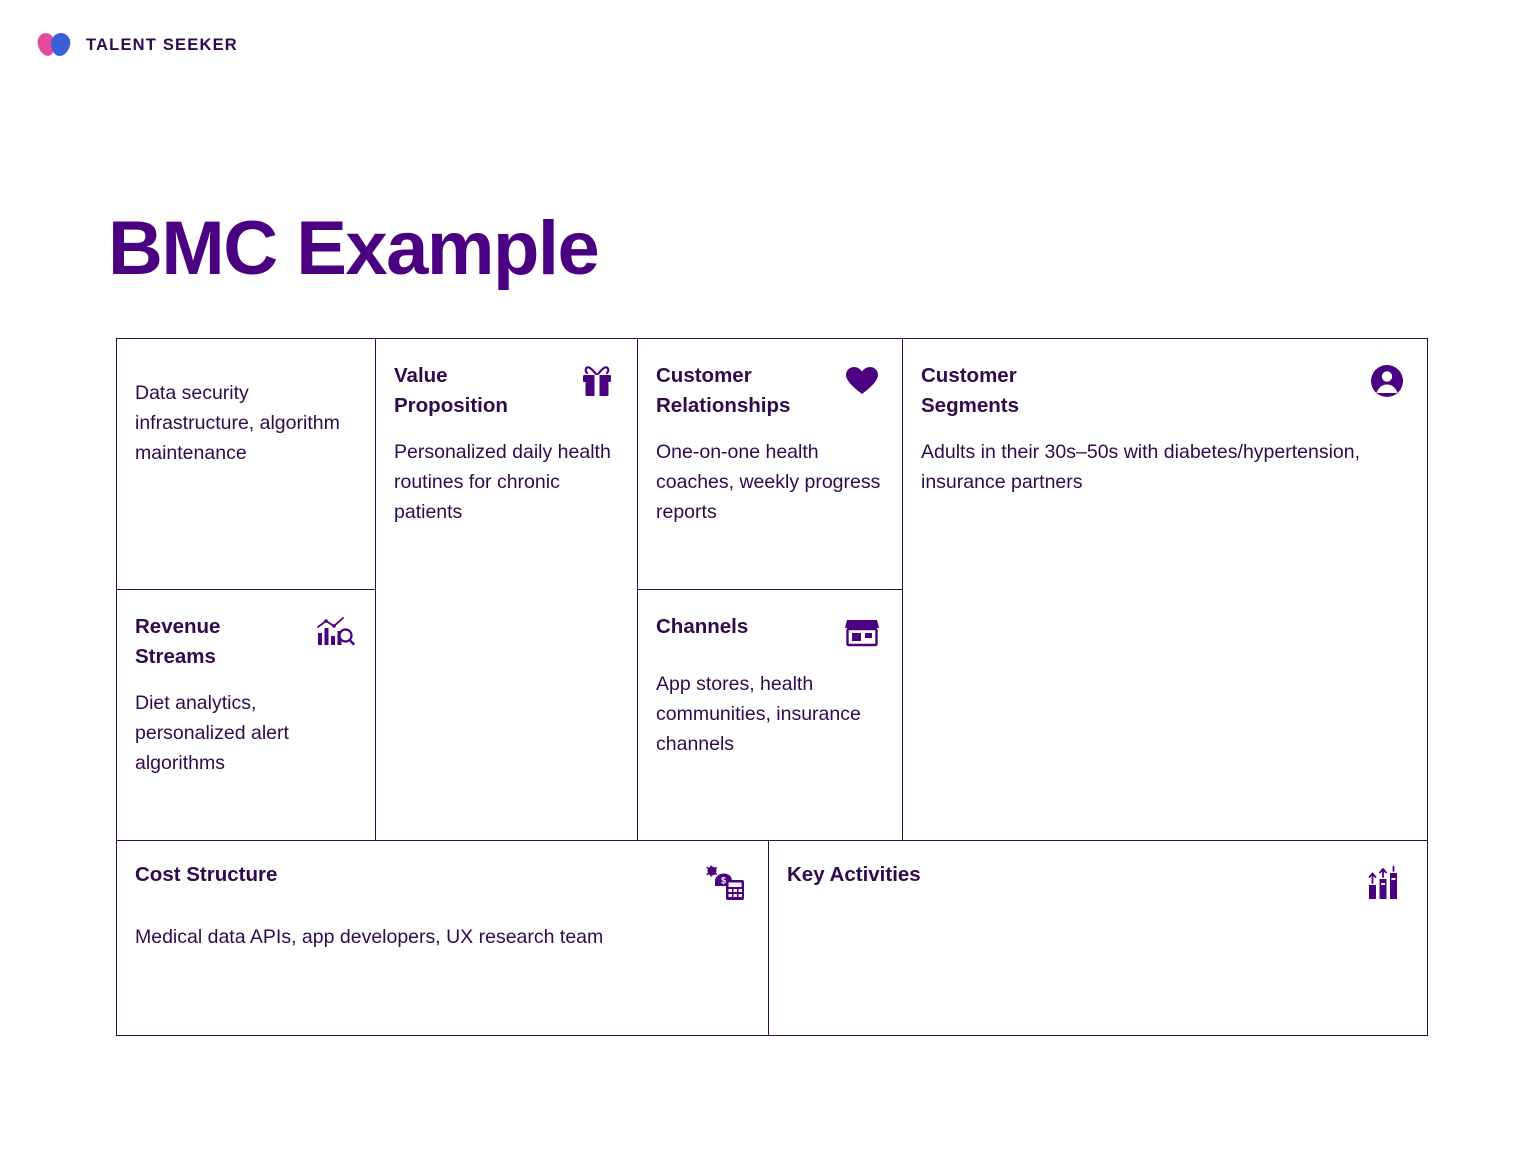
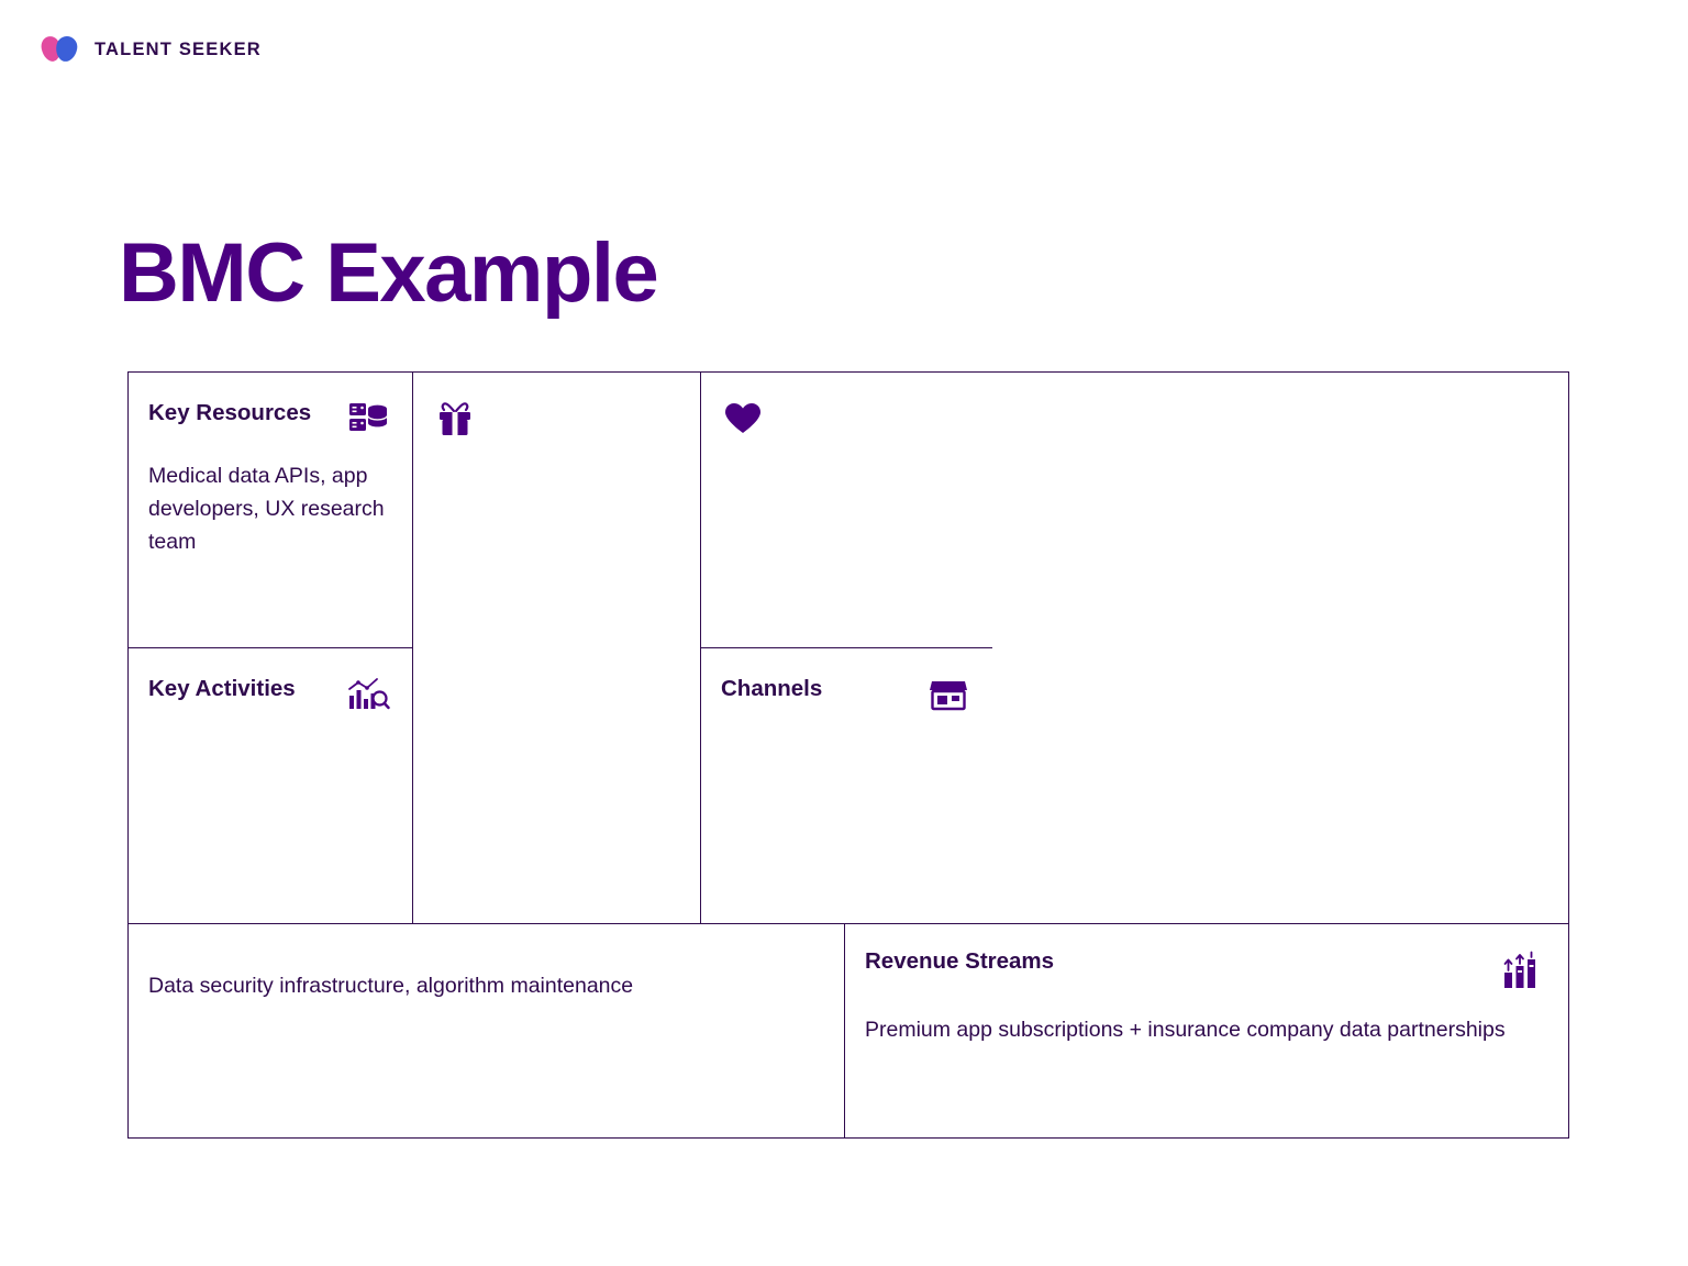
  TALENT SEEKER
  BMC Example
+ Key Resources
- Data security infrastructure, algorithm maintenance
+ Medical data APIs, app developers, UX research team
- Revenue Streams
+ Key Activities
- Diet analytics, personalized alert algorithms
- Value Proposition
- Personalized daily health routines for chronic patients
- Customer Relationships
- One-on-one health coaches, weekly progress reports
  Channels
- App stores, health communities, insurance channels
- Customer Segments
- Adults in their 30s–50s with diabetes/hypertension, insurance partners
- Cost Structure
- $
- Medical data APIs, app developers, UX research team
+ Data security infrastructure, algorithm maintenance
- Key Activities
+ Revenue Streams
+ Premium app subscriptions + insurance company data partnerships
